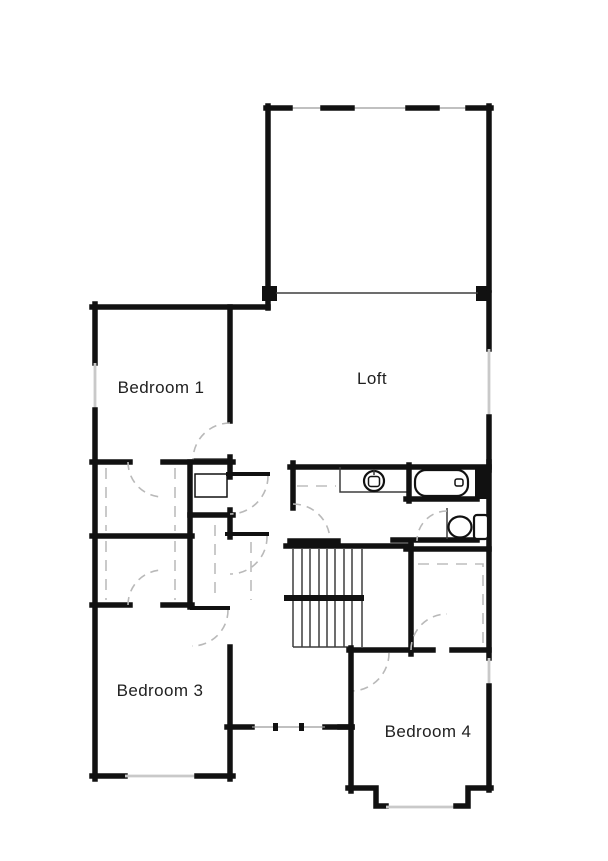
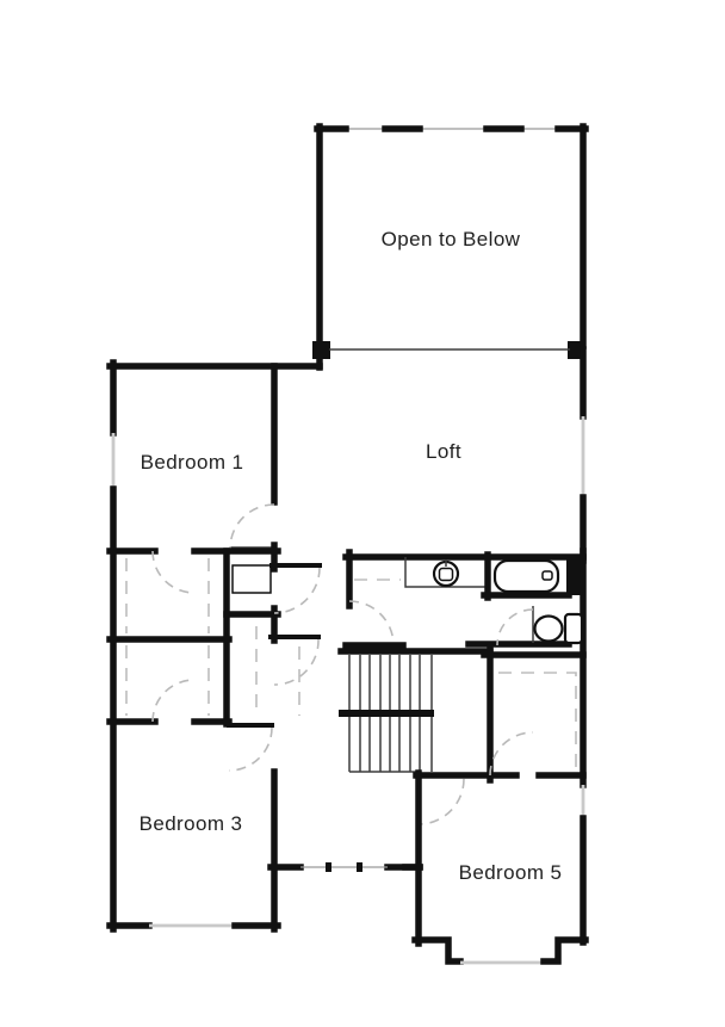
+ Open to Below
  Loft
  Bedroom 1
  Bedroom 3
- Bedroom 4
+ Bedroom 5
